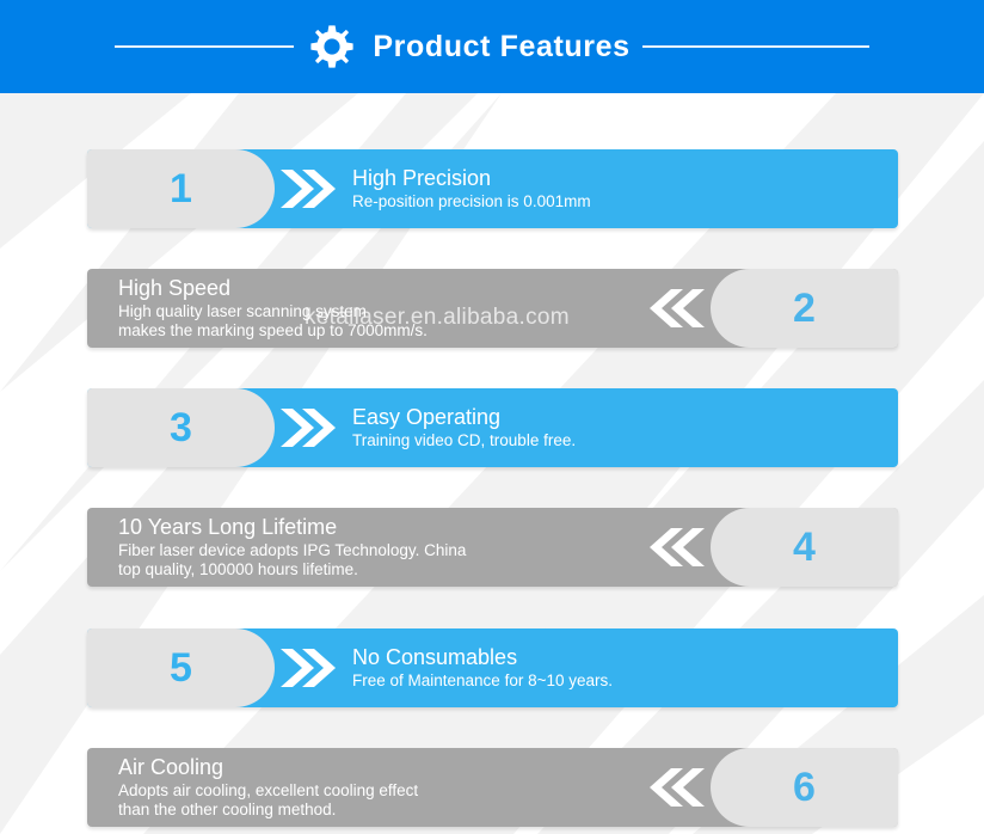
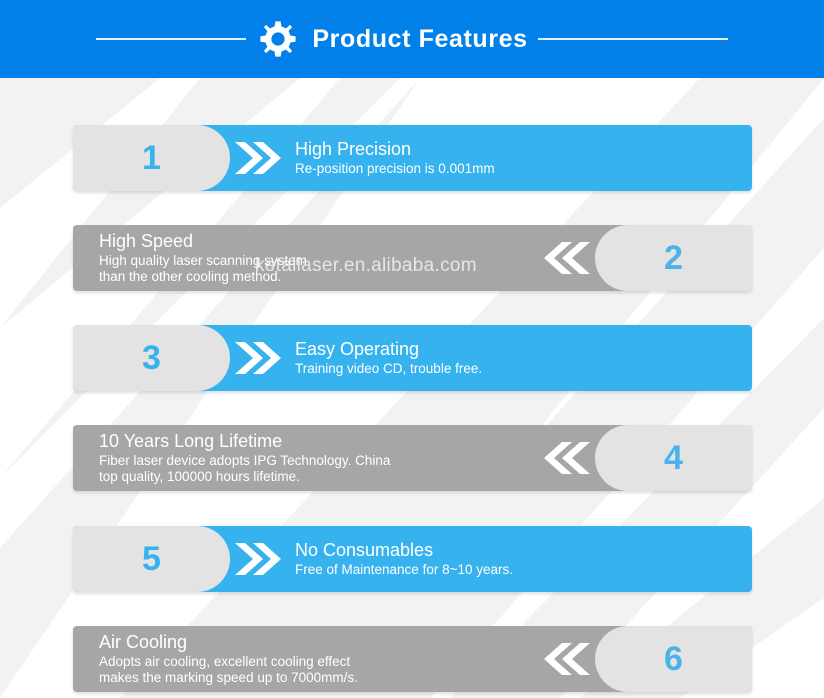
  Product Features
  1
  High Precision
  Re-position precision is 0.001mm
  2
  High Speed
  High quality laser scanning system
- makes the marking speed up to 7000mm/s.
+ than the other cooling method.
  3
  Easy Operating
  Training video CD, trouble free.
  4
  10 Years Long Lifetime
  Fiber laser device adopts IPG Technology. China
  top quality, 100000 hours lifetime.
  5
  No Consumables
  Free of Maintenance for 8~10 years.
  6
  Air Cooling
  Adopts air cooling, excellent cooling effect
- than the other cooling method.
+ makes the marking speed up to 7000mm/s.
  ketailaser.en.alibaba.com
